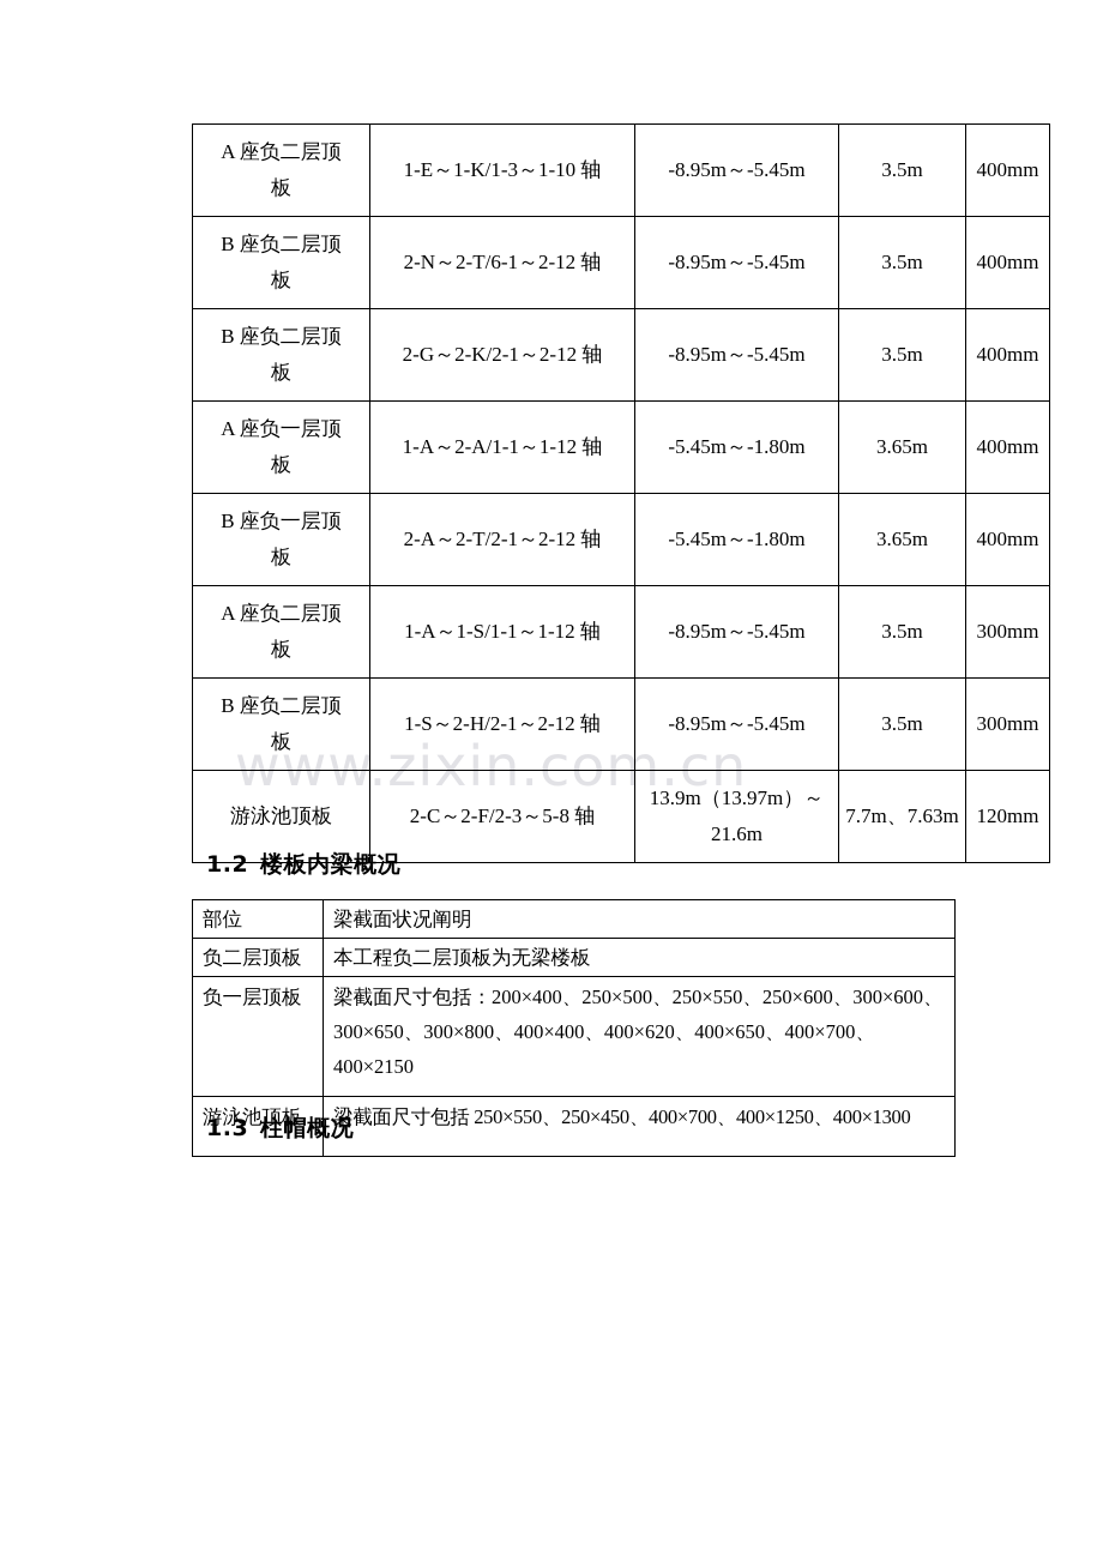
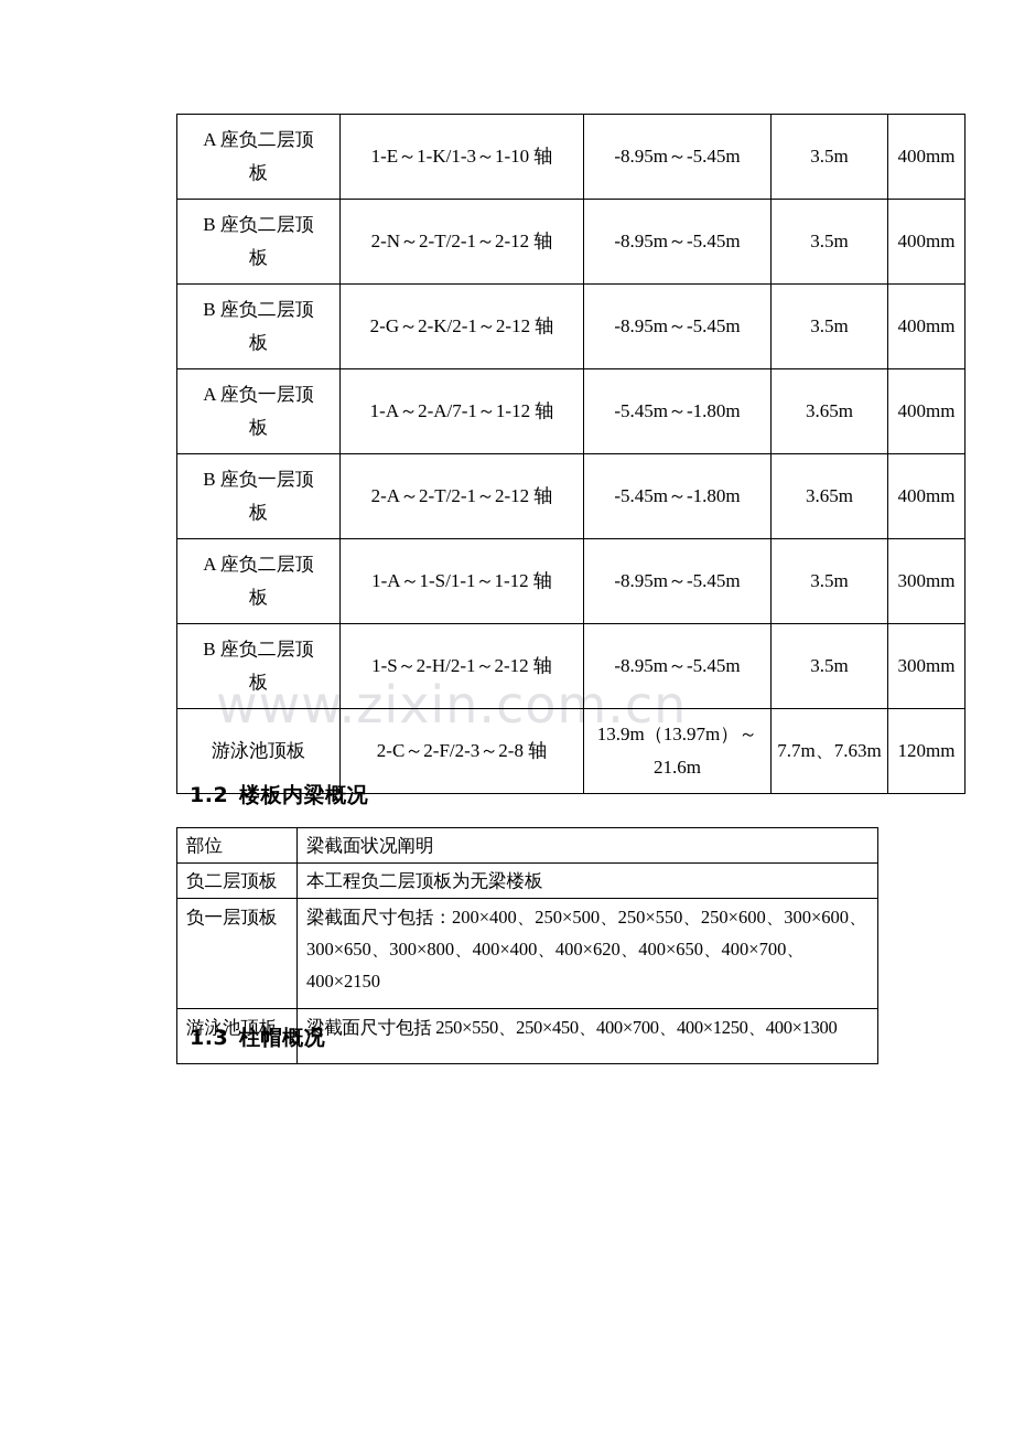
  www.zixin.com.cn
  A 座负二层顶 板	1-E～1-K/1-3～1-10 轴	-8.95m～-5.45m	3.5m	400mm
- B 座负二层顶 板	2-N～2-T/6-1～2-12 轴	-8.95m～-5.45m	3.5m	400mm
+ B 座负二层顶 板	2-N～2-T/2-1～2-12 轴	-8.95m～-5.45m	3.5m	400mm
  B 座负二层顶 板	2-G～2-K/2-1～2-12 轴	-8.95m～-5.45m	3.5m	400mm
- A 座负一层顶 板	1-A～2-A/1-1～1-12 轴	-5.45m～-1.80m	3.65m	400mm
+ A 座负一层顶 板	1-A～2-A/7-1～1-12 轴	-5.45m～-1.80m	3.65m	400mm
  B 座负一层顶 板	2-A～2-T/2-1～2-12 轴	-5.45m～-1.80m	3.65m	400mm
  A 座负二层顶 板	1-A～1-S/1-1～1-12 轴	-8.95m～-5.45m	3.5m	300mm
  B 座负二层顶 板	1-S～2-H/2-1～2-12 轴	-8.95m～-5.45m	3.5m	300mm
- 游泳池顶板	2-C～2-F/2-3～5-8 轴	13.9m（13.97m）～ 21.6m	7.7m、7.63m	120mm
+ 游泳池顶板	2-C～2-F/2-3～2-8 轴	13.9m（13.97m）～ 21.6m	7.7m、7.63m	120mm
  1.2 楼板内梁概况
  部位	梁截面状况阐明
  负二层顶板	本工程负二层顶板为无梁楼板
  负一层顶板	梁截面尺寸包括：200×400、250×500、250×550、250×600、300×600、300×650、300×800、400×400、400×620、400×650、400×700、400×2150
  游泳池顶板	梁截面尺寸包括 250×550、250×450、400×700、400×1250、400×1300
  1.3 柱帽概况
